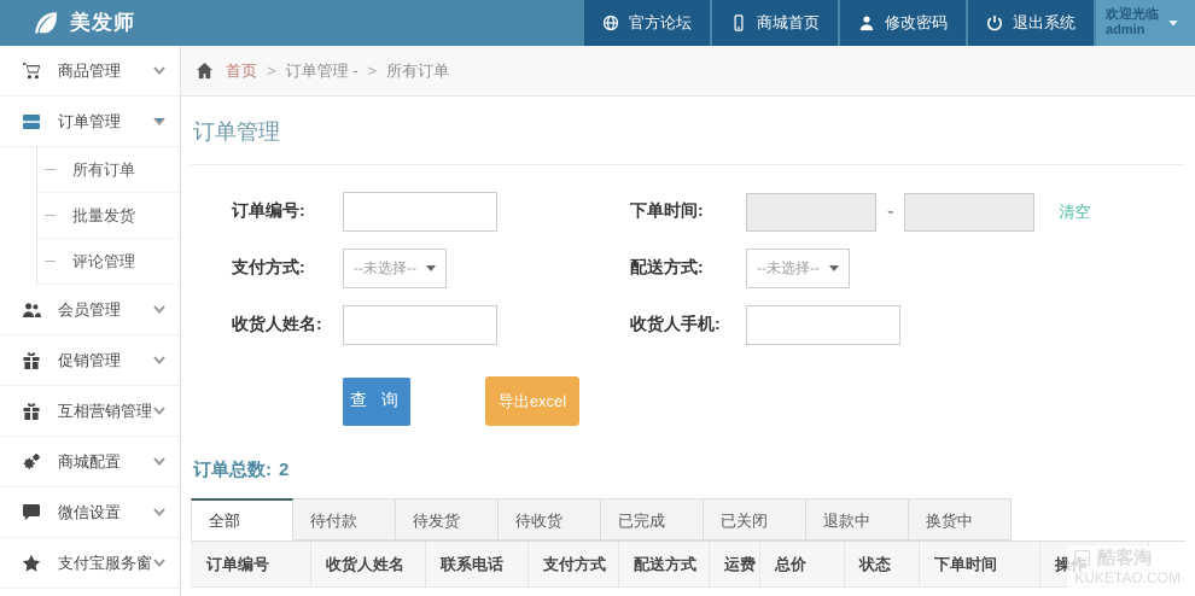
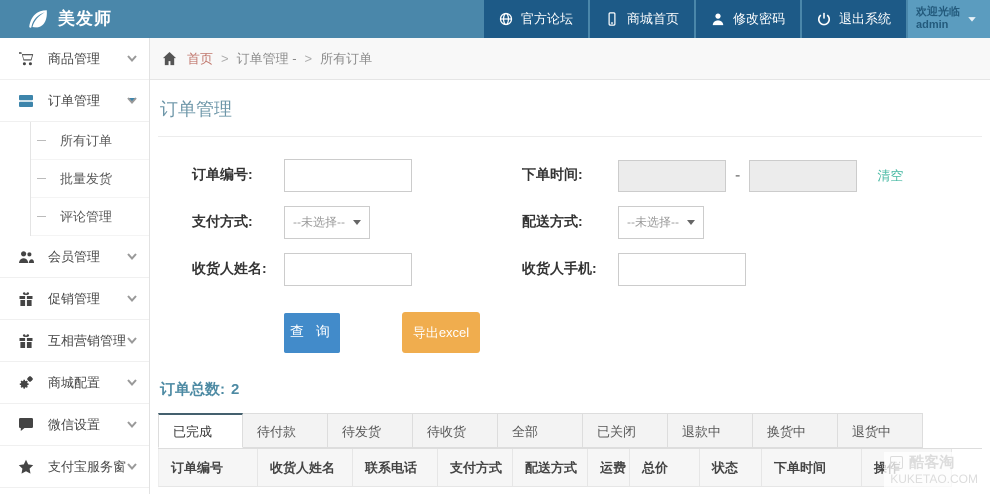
  美发师
  官方论坛
  商城首页
  修改密码
  退出系统
  欢迎光临
  admin
  商品管理
  订单管理
  所有订单
  批量发货
  评论管理
  会员管理
  促销管理
  互相营销管理
  商城配置
  微信设置
  支付宝服务窗
  首页
  >
  订单管理 -
  >
  所有订单
  订单管理
  订单编号:
  下单时间:
  -
  清空
  支付方式:
  --未选择--
  配送方式:
  --未选择--
  收货人姓名:
  收货人手机:
  查 询
  导出excel
  订单总数: 2
- 全部
+ 已完成
  待付款
  待发货
  待收货
- 已完成
+ 全部
  已关闭
  退款中
  换货中
+ 退货中
  订单编号
  收货人姓名
  联系电话
  支付方式
  配送方式
  运费
  总价
  状态
  下单时间
  操作
  ···
  酷客淘
  KUKETAO.COM
